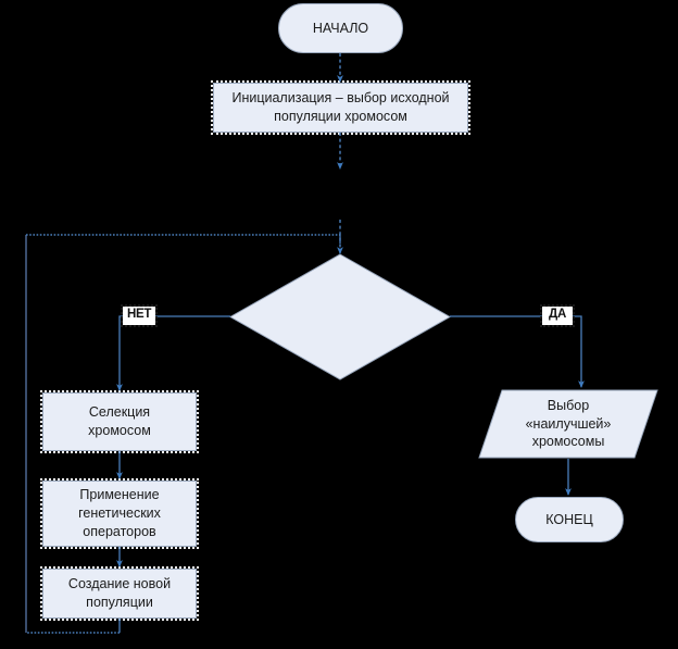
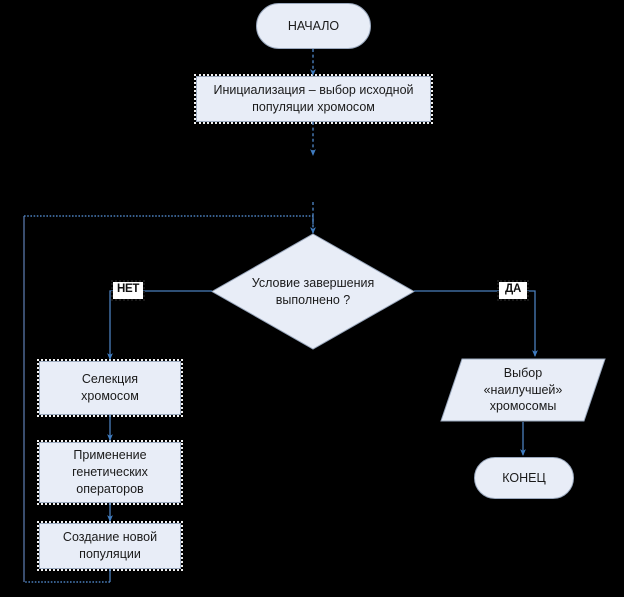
  НАЧАЛО
  Инициализация – выбор исходной
  популяции хромосом
+ Условие завершения
+ выполнено ?
  Селекция
  хромосом
  Применение
  генетических
  операторов
  Создание новой
  популяции
  Выбор
  «наилучшей»
  хромосомы
  КОНЕЦ
  НЕТ
  ДА
